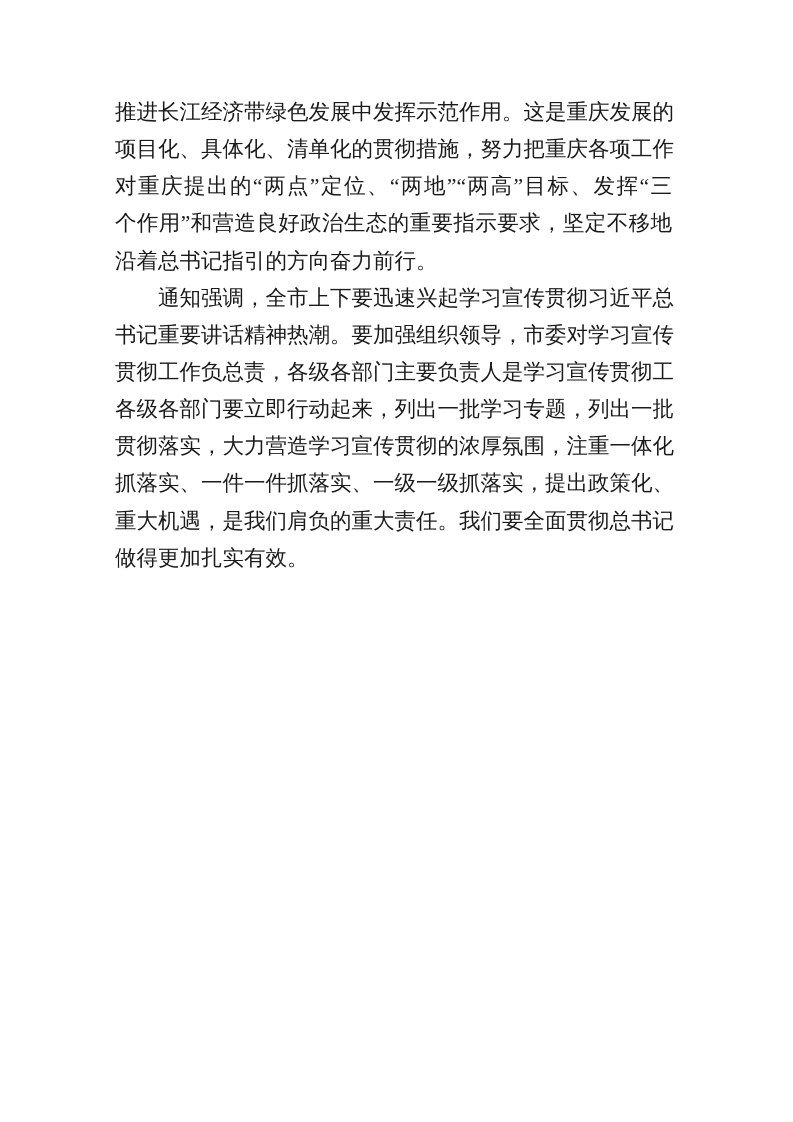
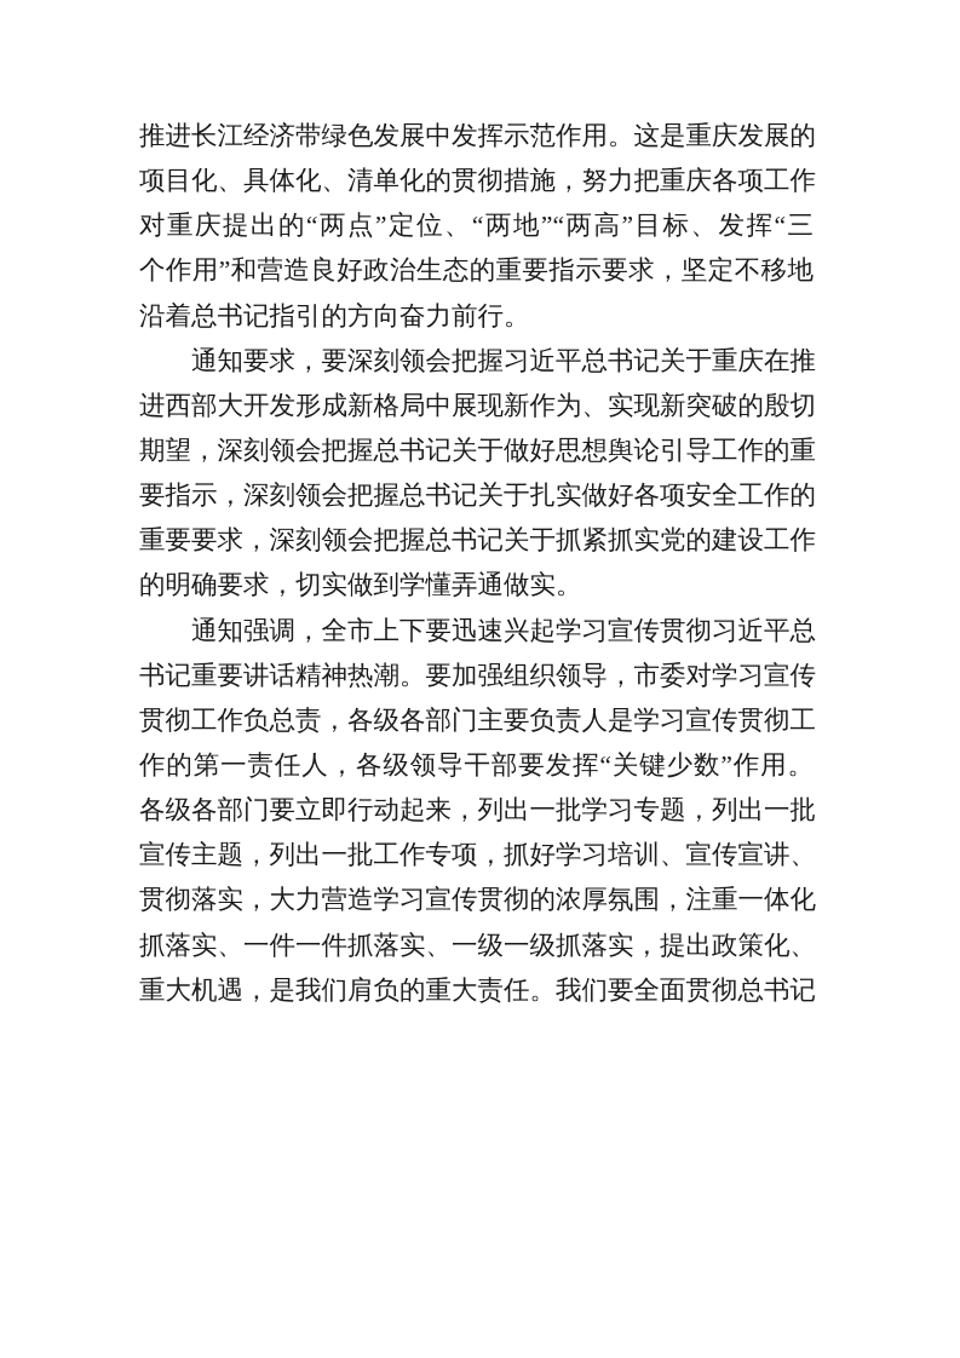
  推进长江经济带绿色发展中发挥示范作用。这是重庆发展的
  项目化、具体化、清单化的贯彻措施，努力把重庆各项工作
  对重庆提出的“两点”定位、“两地”“两高”目标、发挥“三
  个作用”和营造良好政治生态的重要指示要求，坚定不移地
  沿着总书记指引的方向奋力前行。
+ 通知要求，要深刻领会把握习近平总书记关于重庆在推
+ 进西部大开发形成新格局中展现新作为、实现新突破的殷切
+ 期望，深刻领会把握总书记关于做好思想舆论引导工作的重
+ 要指示，深刻领会把握总书记关于扎实做好各项安全工作的
+ 重要要求，深刻领会把握总书记关于抓紧抓实党的建设工作
+ 的明确要求，切实做到学懂弄通做实。
  通知强调，全市上下要迅速兴起学习宣传贯彻习近平总
  书记重要讲话精神热潮。要加强组织领导，市委对学习宣传
  贯彻工作负总责，各级各部门主要负责人是学习宣传贯彻工
+ 作的第一责任人，各级领导干部要发挥“关键少数”作用。
  各级各部门要立即行动起来，列出一批学习专题，列出一批
+ 宣传主题，列出一批工作专项，抓好学习培训、宣传宣讲、
  贯彻落实，大力营造学习宣传贯彻的浓厚氛围，注重一体化
  抓落实、一件一件抓落实、一级一级抓落实，提出政策化、
  重大机遇，是我们肩负的重大责任。我们要全面贯彻总书记
- 做得更加扎实有效。
